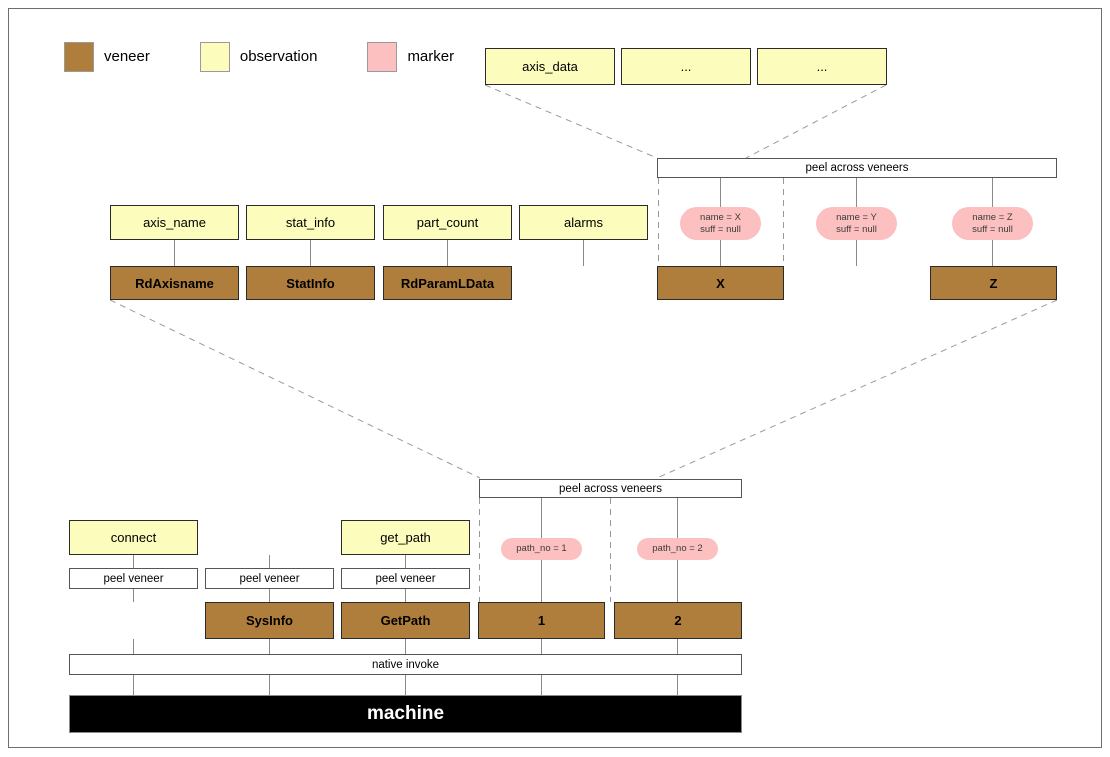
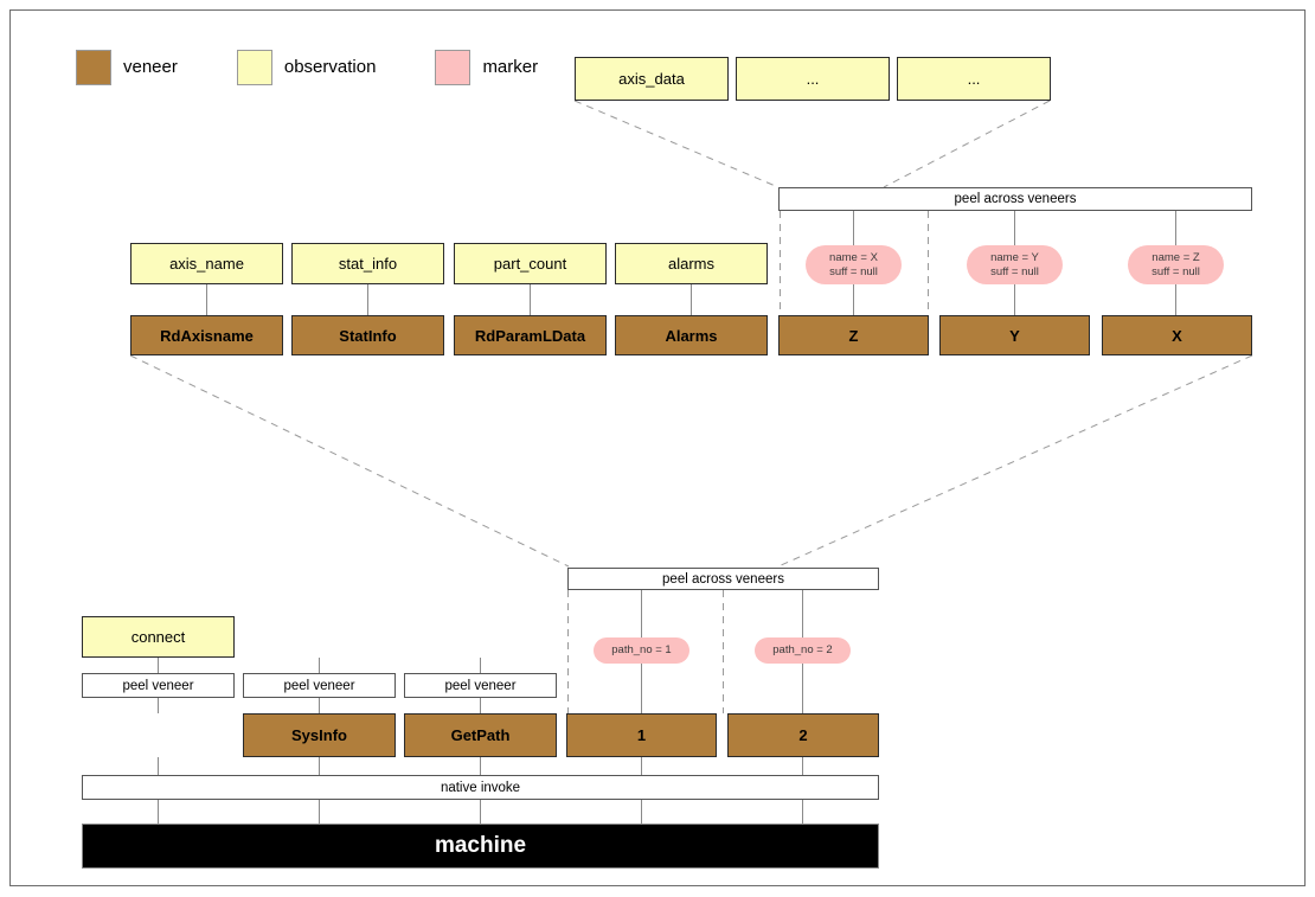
  veneer
  observation
  marker
  axis_data
  ...
  ...
  peel across veneers
  name = X
  suff = null
  name = Y
  suff = null
  name = Z
  suff = null
  axis_name
  stat_info
  part_count
  alarms
  RdAxisname
  StatInfo
  RdParamLData
+ Alarms
- X
+ Z
+ Y
- Z
+ X
  peel across veneers
  path_no = 1
  path_no = 2
  connect
- get_path
  peel veneer
  peel veneer
  peel veneer
  SysInfo
  GetPath
  1
  2
  native invoke
  machine
